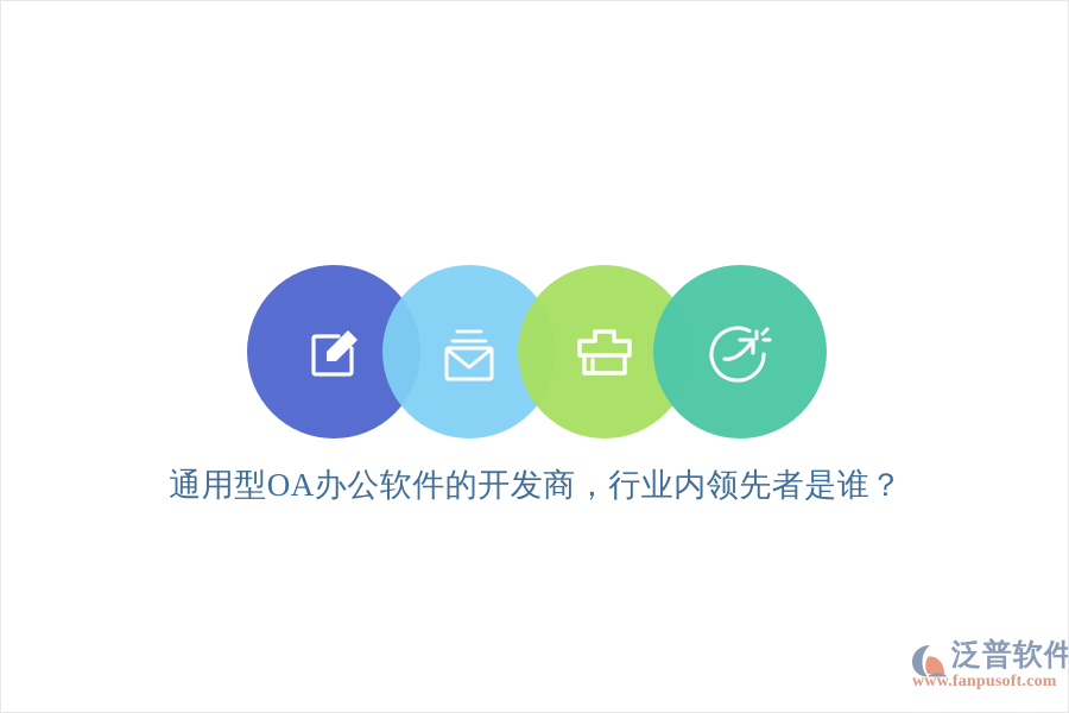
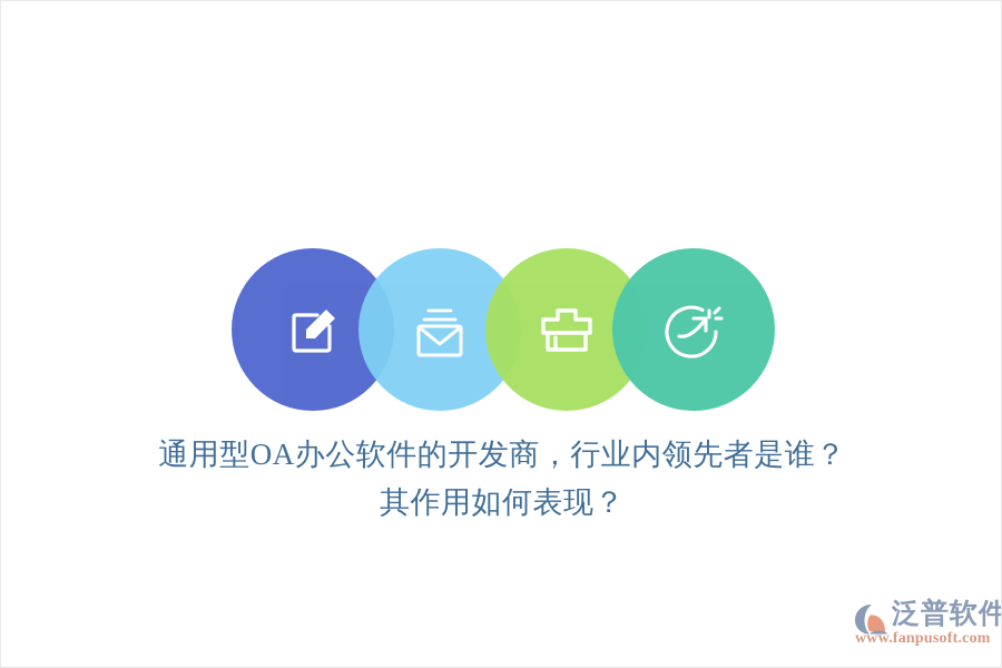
  通用型OA办公软件的开发商，行业内领先者是谁？
+ 其作用如何表现？
  泛普软件
  www.fanpusoft.com
